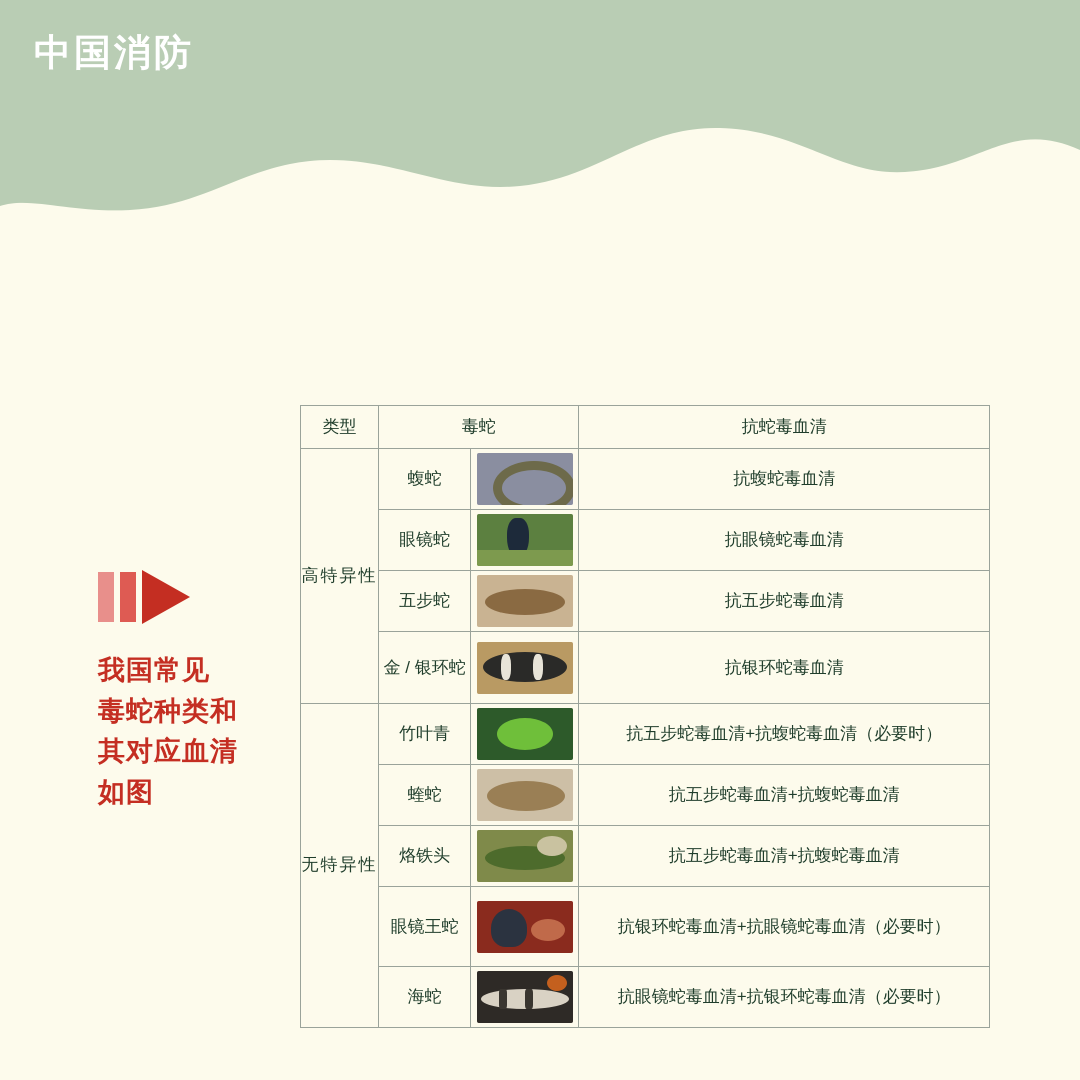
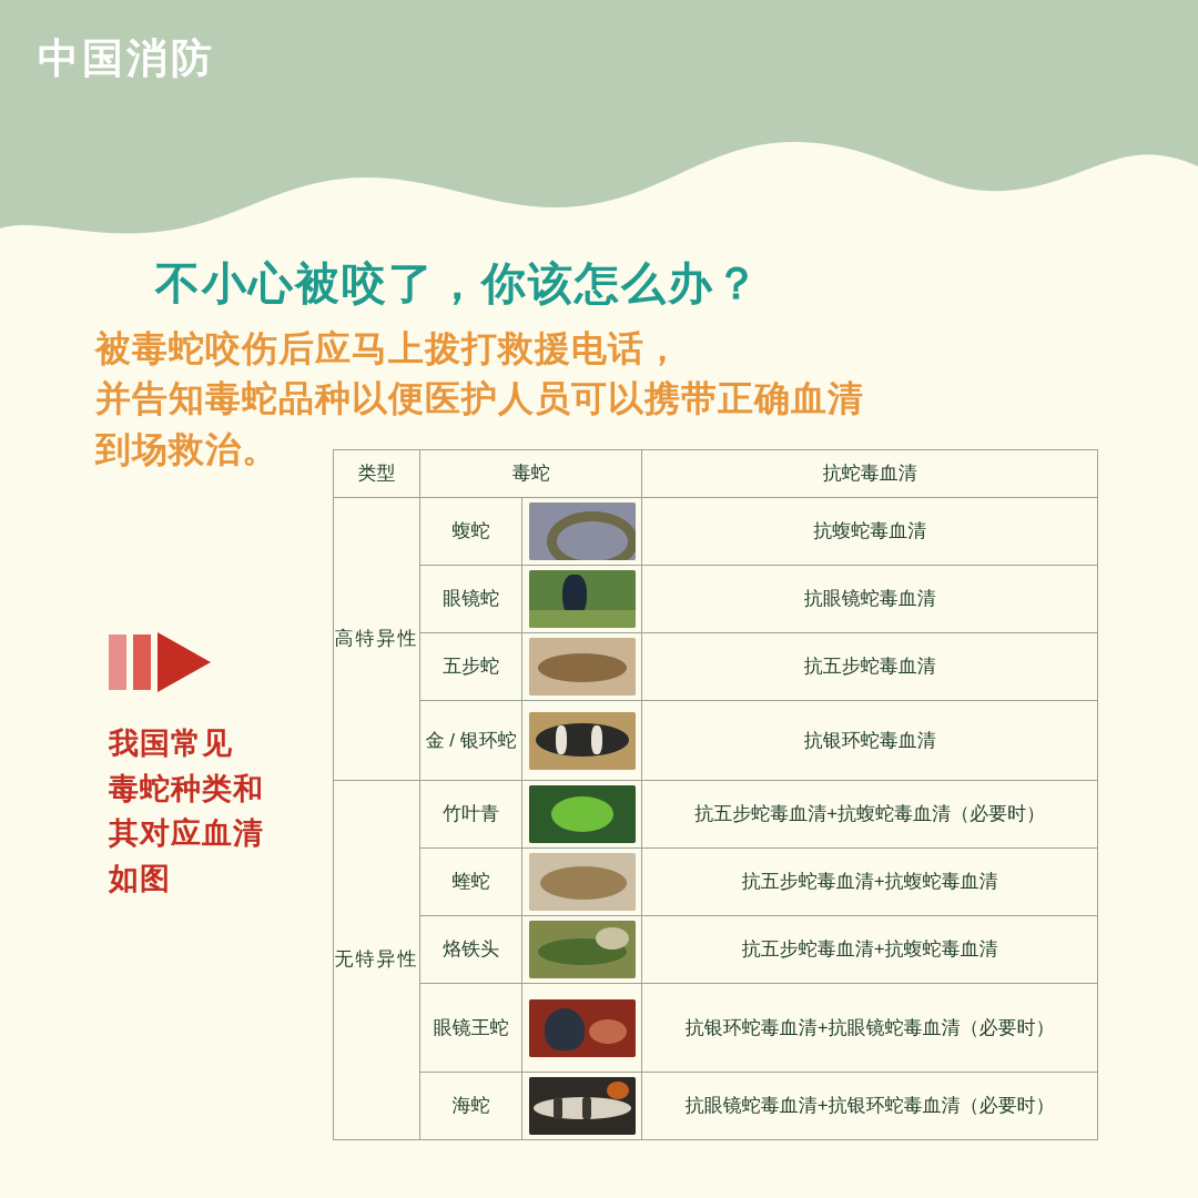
  中国消防
+ 不小心被咬了，你该怎么办？
+ 被毒蛇咬伤后应马上拨打救援电话，
+ 并告知毒蛇品种以便医护人员可以携带正确血清
+ 到场救治。
  我国常见
  毒蛇种类和
  其对应血清
  如图
  类型	毒蛇	抗蛇毒血清
  高特异性	蝮蛇		抗蝮蛇毒血清
  眼镜蛇		抗眼镜蛇毒血清
  五步蛇		抗五步蛇毒血清
  金 / 银环蛇		抗银环蛇毒血清
  无特异性	竹叶青		抗五步蛇毒血清+抗蝮蛇毒血清（必要时）
  蝰蛇		抗五步蛇毒血清+抗蝮蛇毒血清
  烙铁头		抗五步蛇毒血清+抗蝮蛇毒血清
  眼镜王蛇		抗银环蛇毒血清+抗眼镜蛇毒血清（必要时）
  海蛇		抗眼镜蛇毒血清+抗银环蛇毒血清（必要时）
